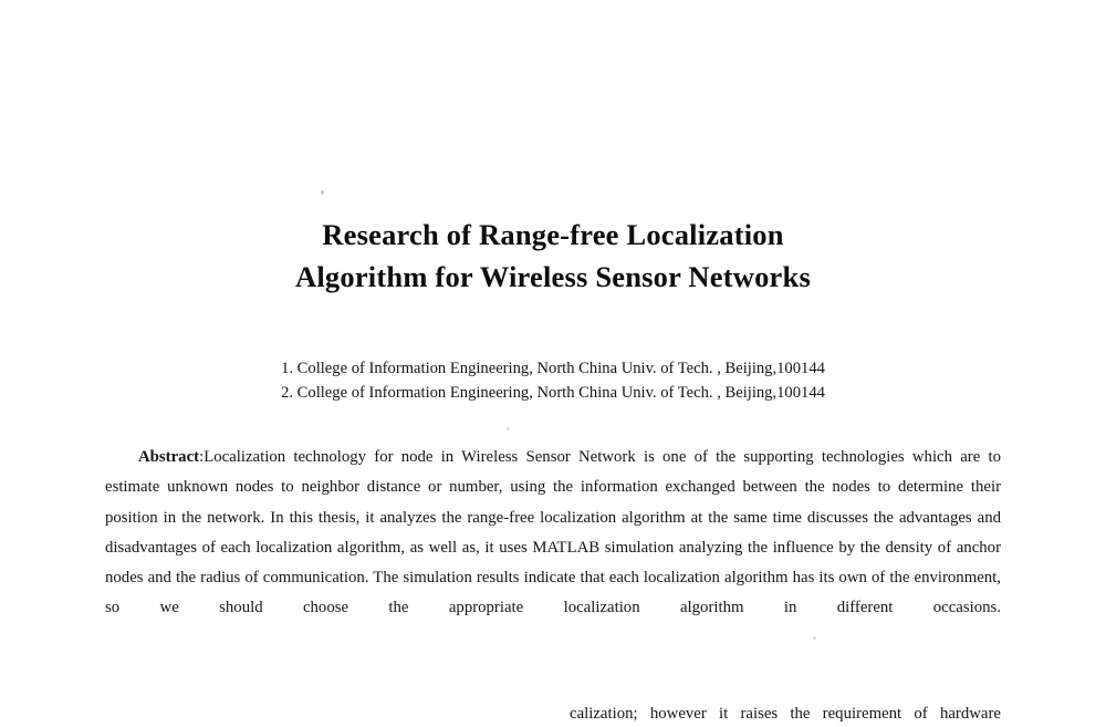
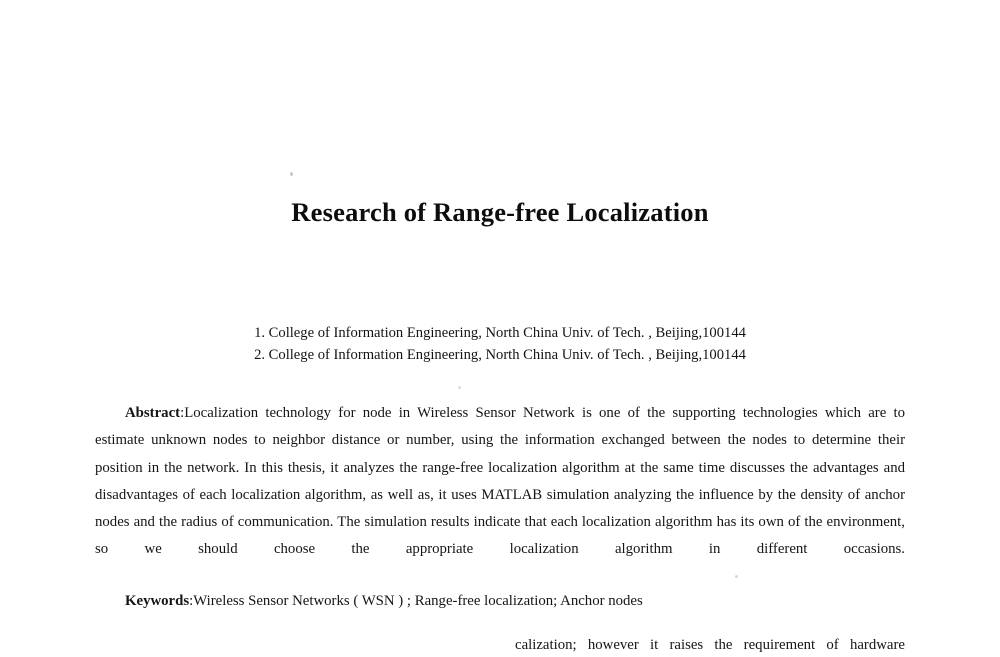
  Research of Range-free Localization
- Algorithm for Wireless Sensor Networks
  1. College of Information Engineering, North China Univ. of Tech. , Beijing,100144
  2. College of Information Engineering, North China Univ. of Tech. , Beijing,100144
  Abstract:Localization technology for node in Wireless Sensor Network is one of the supporting technologies which are to estimate unknown nodes to neighbor distance or number, using the information exchanged between the nodes to determine their position in the network. In this thesis, it analyzes the range-free localization algorithm at the same time discusses the advantages and disadvantages of each localization algorithm, as well as, it uses MATLAB simulation analyzing the influence by the density of anchor nodes and the radius of communication. The simulation results indicate that each localization algorithm has its own of the environment, so we should choose the appropriate localization algorithm in different occasions.
+ Keywords:Wireless Sensor Networks ( WSN ) ; Range-free localization; Anchor nodes
  calization; however it raises the requirement of hardware
